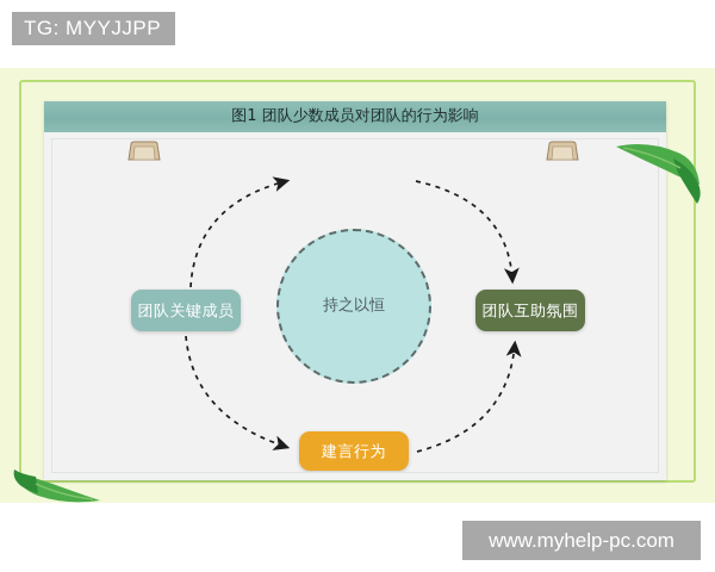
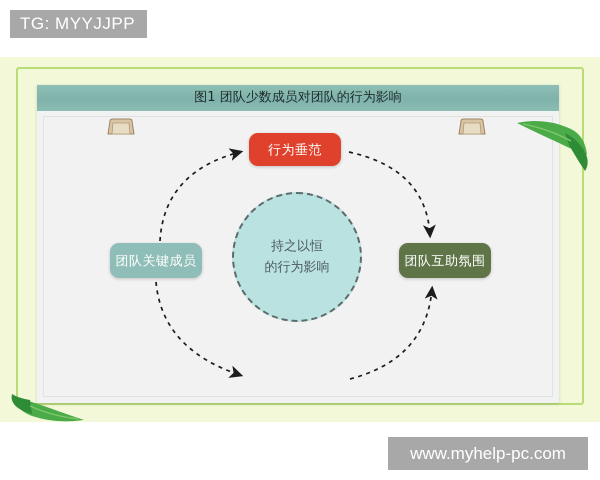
  TG: MYYJJPP
  图1 团队少数成员对团队的行为影响
  持之以恒
+ 的行为影响
+ 行为垂范
  团队互助氛围
- 建言行为
  团队关键成员
  www.myhelp-pc.com
